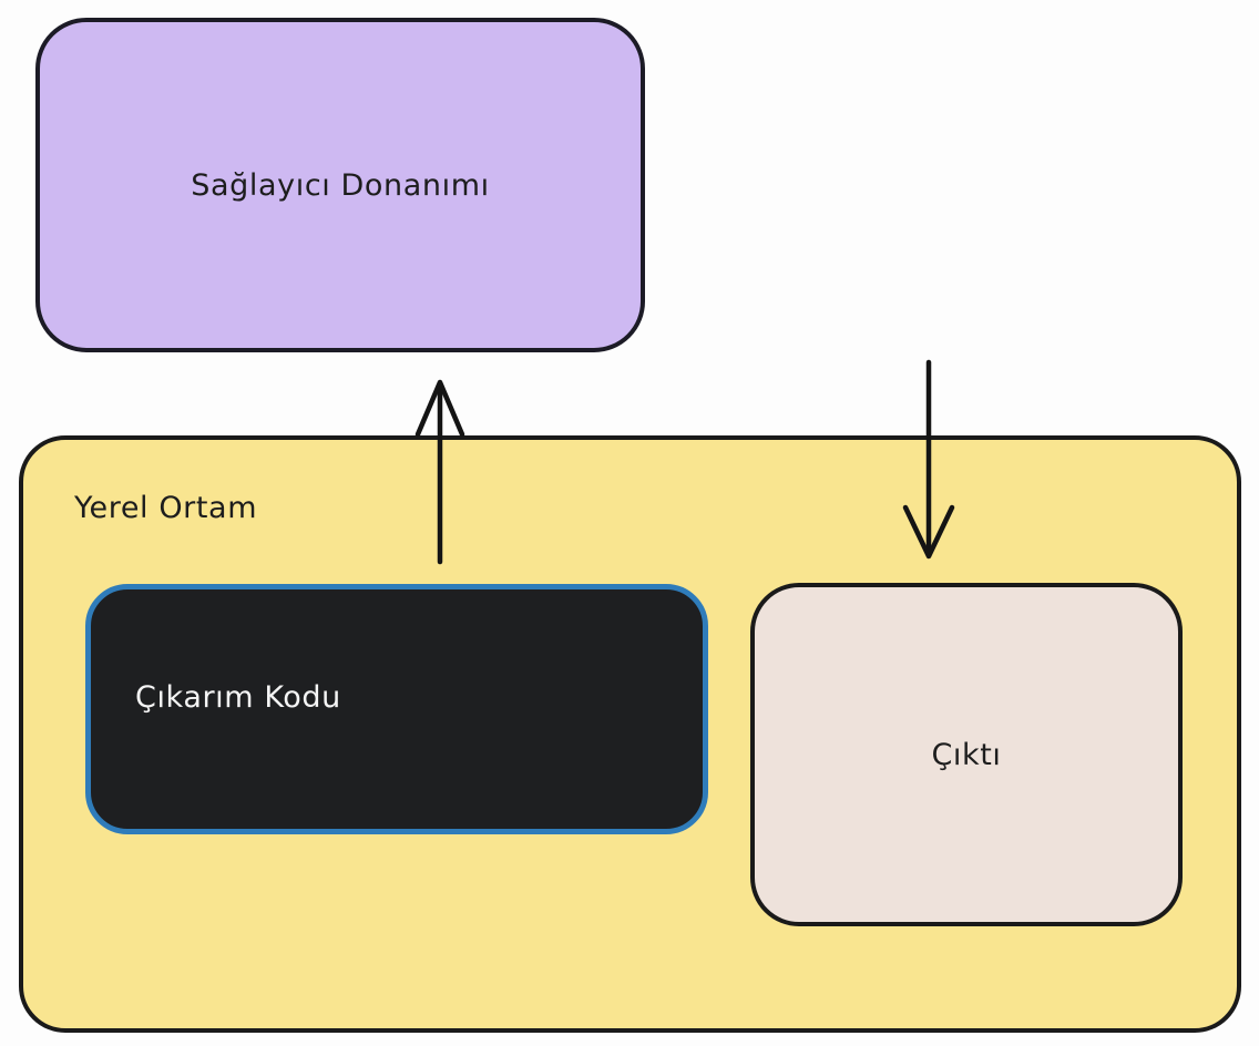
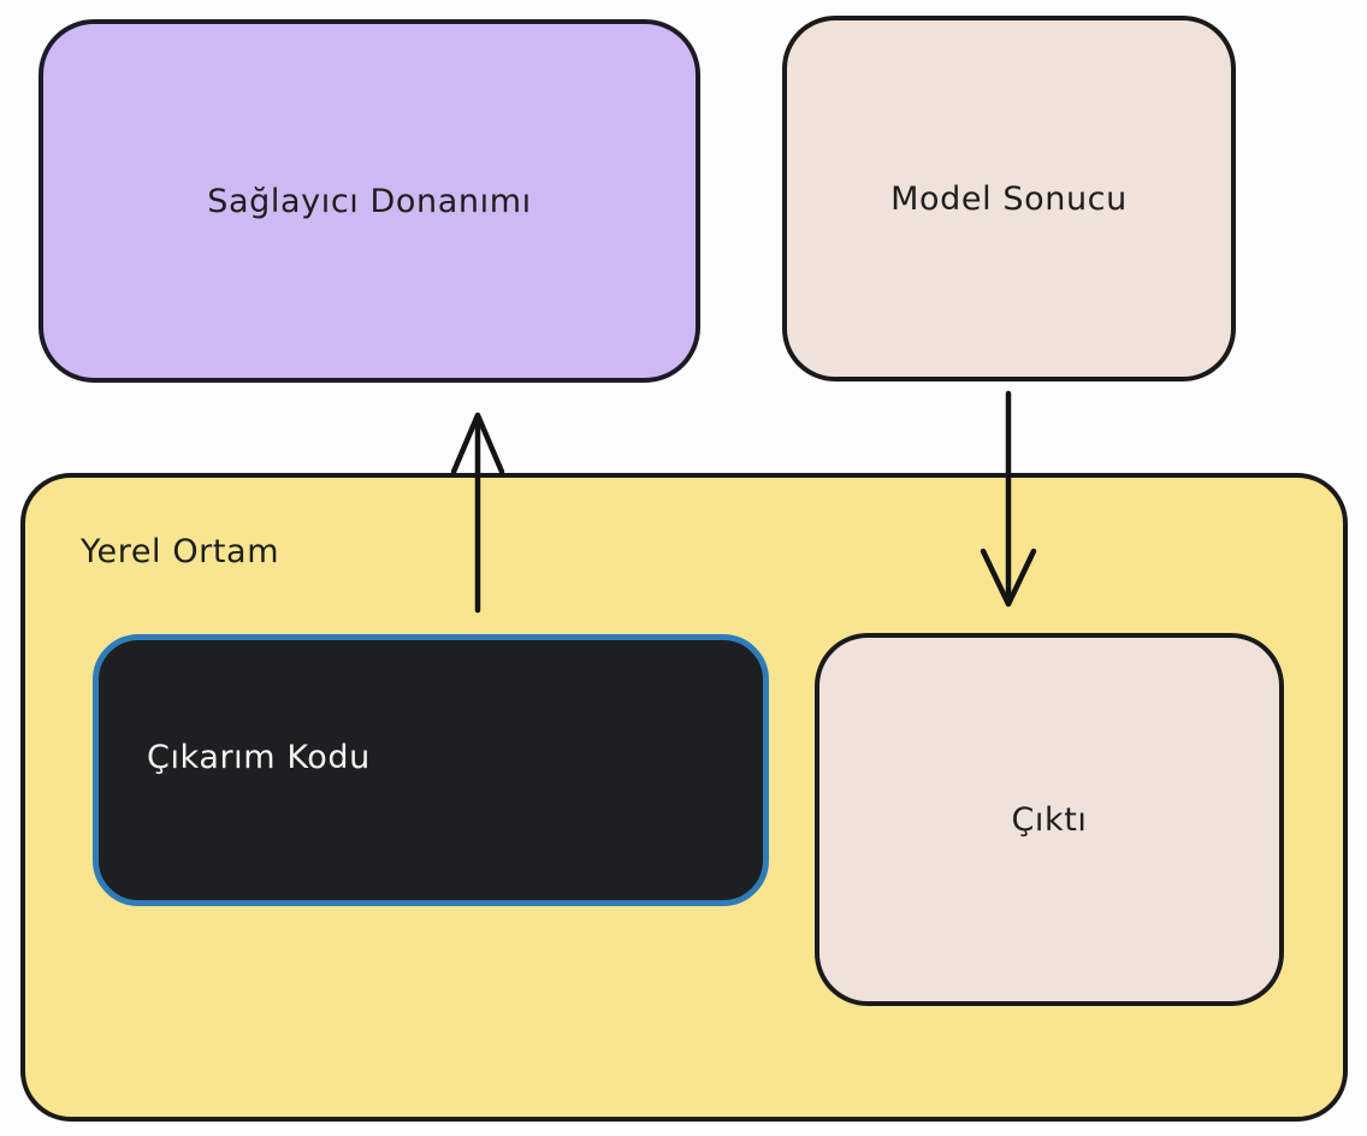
  Sağlayıcı Donanımı
+ Model Sonucu
  Yerel Ortam
  Çıkarım Kodu
  Çıktı
